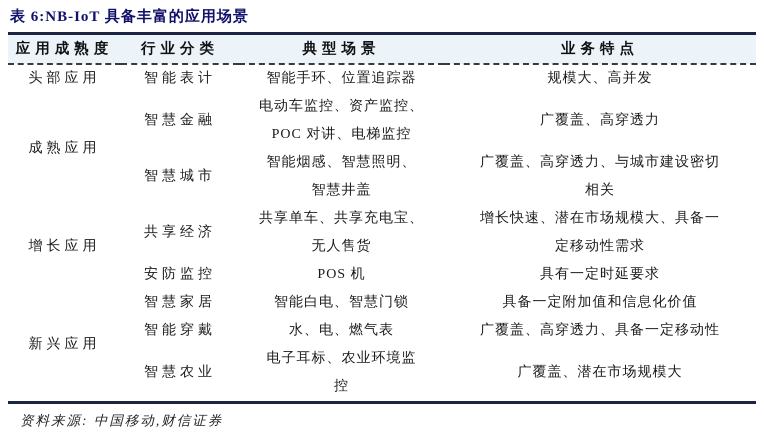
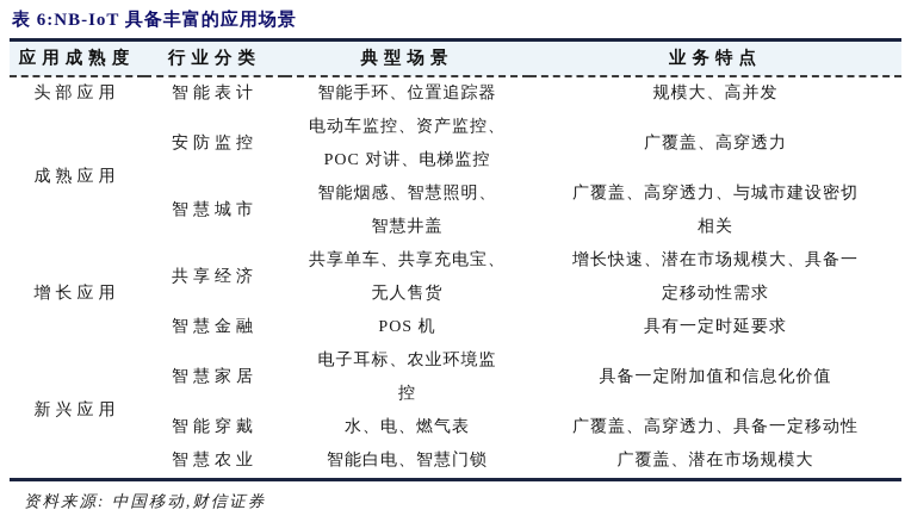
  表 6:NB-IoT 具备丰富的应用场景
  应用成熟度	行业分类	典型场景	业务特点
  头部应用	智能表计	智能手环、位置追踪器	规模大、高并发
- 成熟应用	智慧金融	电动车监控、资产监控、 POC 对讲、电梯监控	广覆盖、高穿透力
+ 成熟应用	安防监控	电动车监控、资产监控、 POC 对讲、电梯监控	广覆盖、高穿透力
  智慧城市	智能烟感、智慧照明、 智慧井盖	广覆盖、高穿透力、与城市建设密切 相关
  增长应用	共享经济	共享单车、共享充电宝、 无人售货	增长快速、潜在市场规模大、具备一 定移动性需求
- 安防监控	POS 机	具有一定时延要求
+ 智慧金融	POS 机	具有一定时延要求
- 新兴应用	智慧家居	智能白电、智慧门锁	具备一定附加值和信息化价值
+ 新兴应用	智慧家居	电子耳标、农业环境监 控	具备一定附加值和信息化价值
  智能穿戴	水、电、燃气表	广覆盖、高穿透力、具备一定移动性
- 智慧农业	电子耳标、农业环境监 控	广覆盖、潜在市场规模大
+ 智慧农业	智能白电、智慧门锁	广覆盖、潜在市场规模大
  资料来源: 中国移动,财信证券
